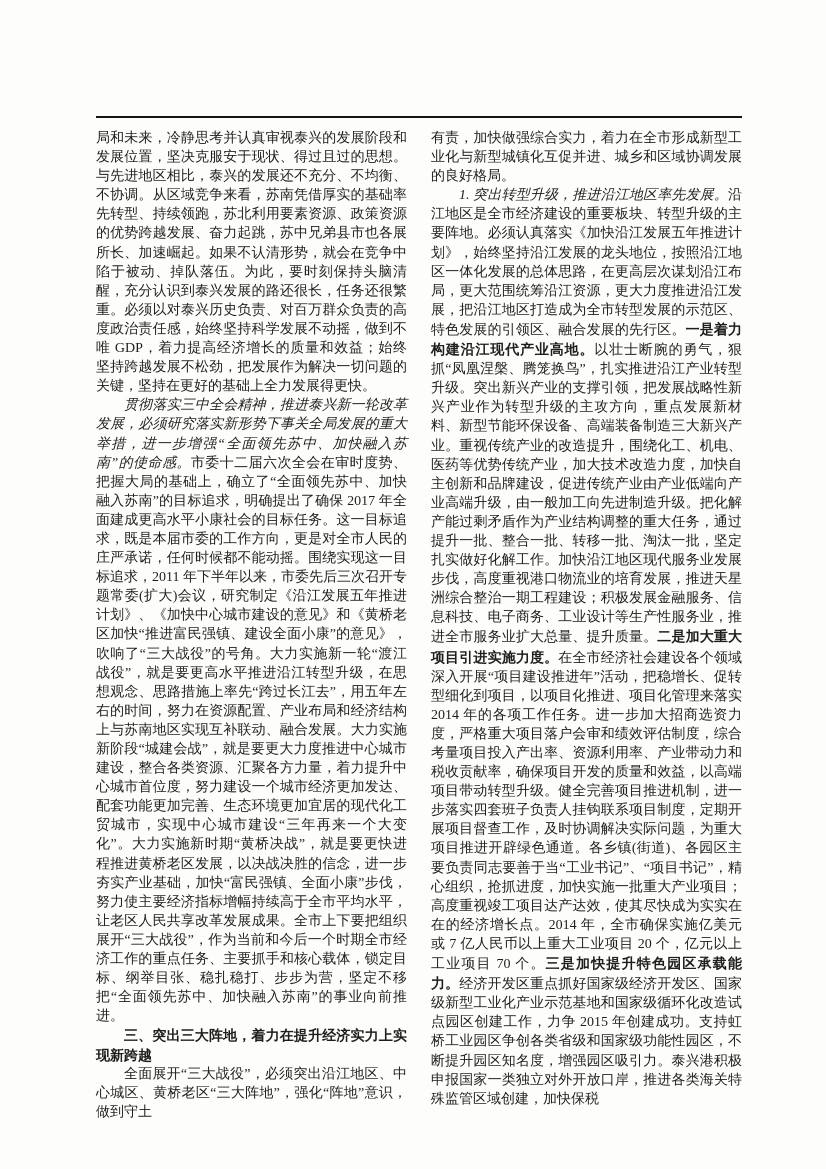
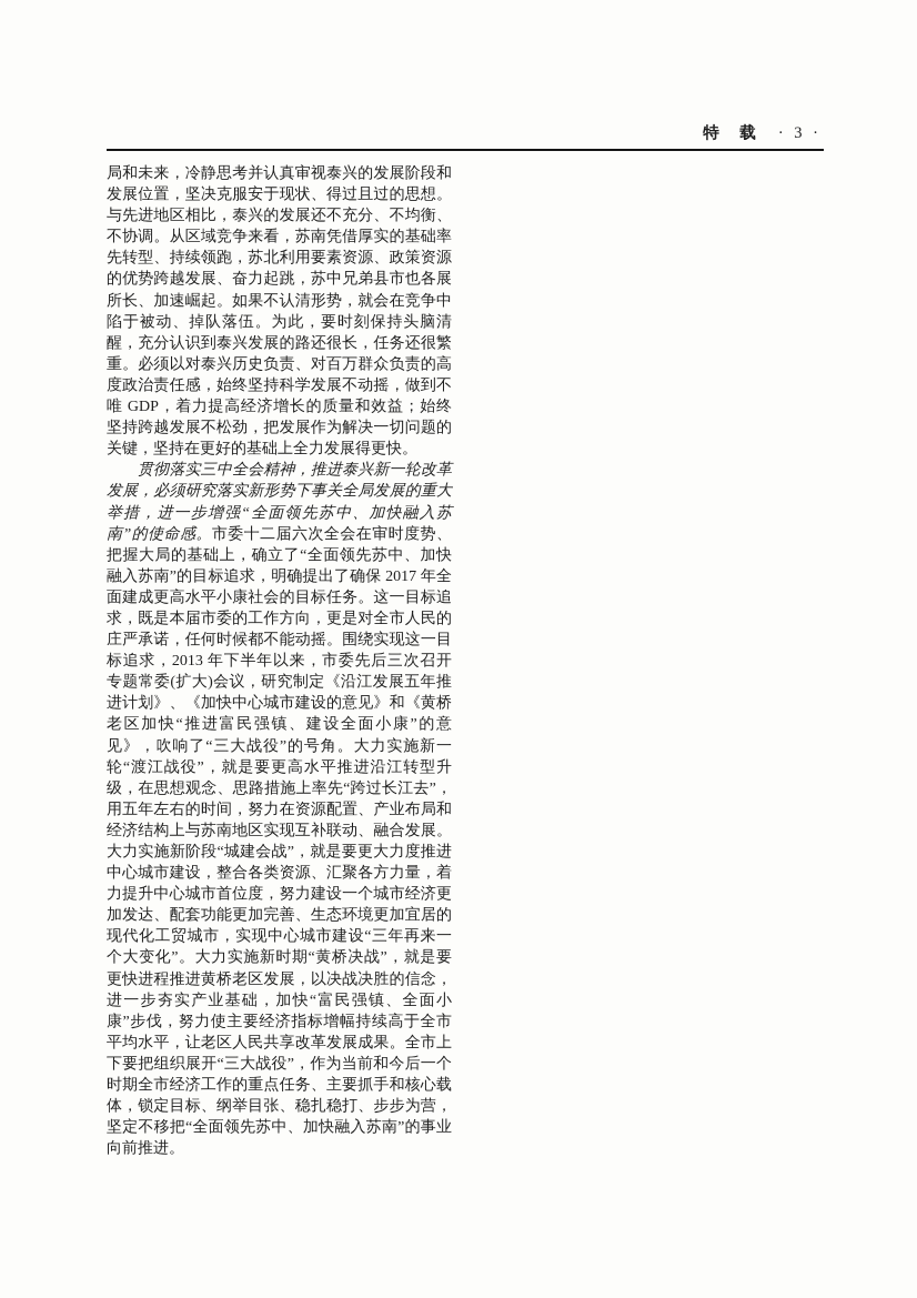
+ 特 载
+ · 3 ·
  局和未来，冷静思考并认真审视泰兴的发展阶段和发展位置，坚决克服安于现状、得过且过的思想。与先进地区相比，泰兴的发展还不充分、不均衡、不协调。从区域竞争来看，苏南凭借厚实的基础率先转型、持续领跑，苏北利用要素资源、政策资源的优势跨越发展、奋力起跳，苏中兄弟县市也各展所长、加速崛起。如果不认清形势，就会在竞争中陷于被动、掉队落伍。为此，要时刻保持头脑清醒，充分认识到泰兴发展的路还很长，任务还很繁重。必须以对泰兴历史负责、对百万群众负责的高度政治责任感，始终坚持科学发展不动摇，做到不唯 GDP，着力提高经济增长的质量和效益；始终坚持跨越发展不松劲，把发展作为解决一切问题的关键，坚持在更好的基础上全力发展得更快。
- 贯彻落实三中全会精神，推进泰兴新一轮改革发展，必须研究落实新形势下事关全局发展的重大举措，进一步增强“全面领先苏中、加快融入苏南”的使命感。市委十二届六次全会在审时度势、把握大局的基础上，确立了“全面领先苏中、加快融入苏南”的目标追求，明确提出了确保 2017 年全面建成更高水平小康社会的目标任务。这一目标追求，既是本届市委的工作方向，更是对全市人民的庄严承诺，任何时候都不能动摇。围绕实现这一目标追求，2011 年下半年以来，市委先后三次召开专题常委(扩大)会议，研究制定《沿江发展五年推进计划》、《加快中心城市建设的意见》和《黄桥老区加快“推进富民强镇、建设全面小康”的意见》，吹响了“三大战役”的号角。大力实施新一轮“渡江战役”，就是要更高水平推进沿江转型升级，在思想观念、思路措施上率先“跨过长江去”，用五年左右的时间，努力在资源配置、产业布局和经济结构上与苏南地区实现互补联动、融合发展。大力实施新阶段“城建会战”，就是要更大力度推进中心城市建设，整合各类资源、汇聚各方力量，着力提升中心城市首位度，努力建设一个城市经济更加发达、配套功能更加完善、生态环境更加宜居的现代化工贸城市，实现中心城市建设“三年再来一个大变化”。大力实施新时期“黄桥决战”，就是要更快进程推进黄桥老区发展，以决战决胜的信念，进一步夯实产业基础，加快“富民强镇、全面小康”步伐，努力使主要经济指标增幅持续高于全市平均水平，让老区人民共享改革发展成果。全市上下要把组织展开“三大战役”，作为当前和今后一个时期全市经济工作的重点任务、主要抓手和核心载体，锁定目标、纲举目张、稳扎稳打、步步为营，坚定不移把“全面领先苏中、加快融入苏南”的事业向前推进。
+ 贯彻落实三中全会精神，推进泰兴新一轮改革发展，必须研究落实新形势下事关全局发展的重大举措，进一步增强“全面领先苏中、加快融入苏南”的使命感。市委十二届六次全会在审时度势、把握大局的基础上，确立了“全面领先苏中、加快融入苏南”的目标追求，明确提出了确保 2017 年全面建成更高水平小康社会的目标任务。这一目标追求，既是本届市委的工作方向，更是对全市人民的庄严承诺，任何时候都不能动摇。围绕实现这一目标追求，2013 年下半年以来，市委先后三次召开专题常委(扩大)会议，研究制定《沿江发展五年推进计划》、《加快中心城市建设的意见》和《黄桥老区加快“推进富民强镇、建设全面小康”的意见》，吹响了“三大战役”的号角。大力实施新一轮“渡江战役”，就是要更高水平推进沿江转型升级，在思想观念、思路措施上率先“跨过长江去”，用五年左右的时间，努力在资源配置、产业布局和经济结构上与苏南地区实现互补联动、融合发展。大力实施新阶段“城建会战”，就是要更大力度推进中心城市建设，整合各类资源、汇聚各方力量，着力提升中心城市首位度，努力建设一个城市经济更加发达、配套功能更加完善、生态环境更加宜居的现代化工贸城市，实现中心城市建设“三年再来一个大变化”。大力实施新时期“黄桥决战”，就是要更快进程推进黄桥老区发展，以决战决胜的信念，进一步夯实产业基础，加快“富民强镇、全面小康”步伐，努力使主要经济指标增幅持续高于全市平均水平，让老区人民共享改革发展成果。全市上下要把组织展开“三大战役”，作为当前和今后一个时期全市经济工作的重点任务、主要抓手和核心载体，锁定目标、纲举目张、稳扎稳打、步步为营，坚定不移把“全面领先苏中、加快融入苏南”的事业向前推进。
- 三、突出三大阵地，着力在提升经济实力上实现新跨越
- 全面展开“三大战役”，必须突出沿江地区、中心城区、黄桥老区“三大阵地”，强化“阵地”意识，做到守土
- 有责，加快做强综合实力，着力在全市形成新型工业化与新型城镇化互促并进、城乡和区域协调发展的良好格局。
- 1. 突出转型升级，推进沿江地区率先发展。沿江地区是全市经济建设的重要板块、转型升级的主要阵地。必须认真落实《加快沿江发展五年推进计划》，始终坚持沿江发展的龙头地位，按照沿江地区一体化发展的总体思路，在更高层次谋划沿江布局，更大范围统筹沿江资源，更大力度推进沿江发展，把沿江地区打造成为全市转型发展的示范区、特色发展的引领区、融合发展的先行区。一是着力构建沿江现代产业高地。以壮士断腕的勇气，狠抓“凤凰涅槃、腾笼换鸟”，扎实推进沿江产业转型升级。突出新兴产业的支撑引领，把发展战略性新兴产业作为转型升级的主攻方向，重点发展新材料、新型节能环保设备、高端装备制造三大新兴产业。重视传统产业的改造提升，围绕化工、机电、医药等优势传统产业，加大技术改造力度，加快自主创新和品牌建设，促进传统产业由产业低端向产业高端升级，由一般加工向先进制造升级。把化解产能过剩矛盾作为产业结构调整的重大任务，通过提升一批、整合一批、转移一批、淘汰一批，坚定扎实做好化解工作。加快沿江地区现代服务业发展步伐，高度重视港口物流业的培育发展，推进天星洲综合整治一期工程建设；积极发展金融服务、信息科技、电子商务、工业设计等生产性服务业，推进全市服务业扩大总量、提升质量。二是加大重大项目引进实施力度。在全市经济社会建设各个领域深入开展“项目建设推进年”活动，把稳增长、促转型细化到项目，以项目化推进、项目化管理来落实 2014 年的各项工作任务。进一步加大招商选资力度，严格重大项目落户会审和绩效评估制度，综合考量项目投入产出率、资源利用率、产业带动力和税收贡献率，确保项目开发的质量和效益，以高端项目带动转型升级。健全完善项目推进机制，进一步落实四套班子负责人挂钩联系项目制度，定期开展项目督查工作，及时协调解决实际问题，为重大项目推进开辟绿色通道。各乡镇(街道)、各园区主要负责同志要善于当“工业书记”、“项目书记”，精心组织，抢抓进度，加快实施一批重大产业项目；高度重视竣工项目达产达效，使其尽快成为实实在在的经济增长点。2014 年，全市确保实施亿美元或 7 亿人民币以上重大工业项目 20 个，亿元以上工业项目 70 个。三是加快提升特色园区承载能力。经济开发区重点抓好国家级经济开发区、国家级新型工业化产业示范基地和国家级循环化改造试点园区创建工作，力争 2015 年创建成功。支持虹桥工业园区争创各类省级和国家级功能性园区，不断提升园区知名度，增强园区吸引力。泰兴港积极申报国家一类独立对外开放口岸，推进各类海关特殊监管区域创建，加快保税
